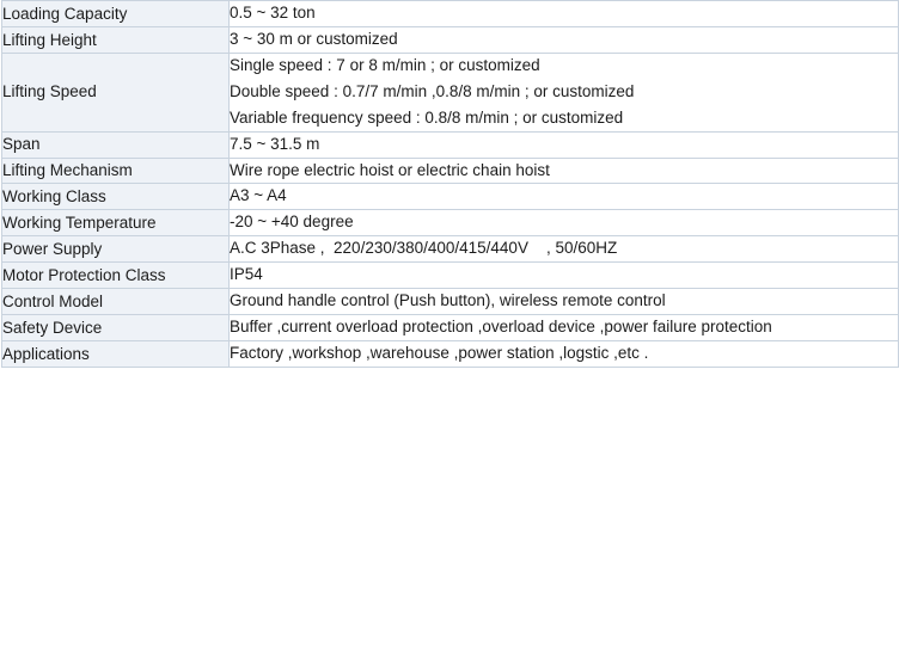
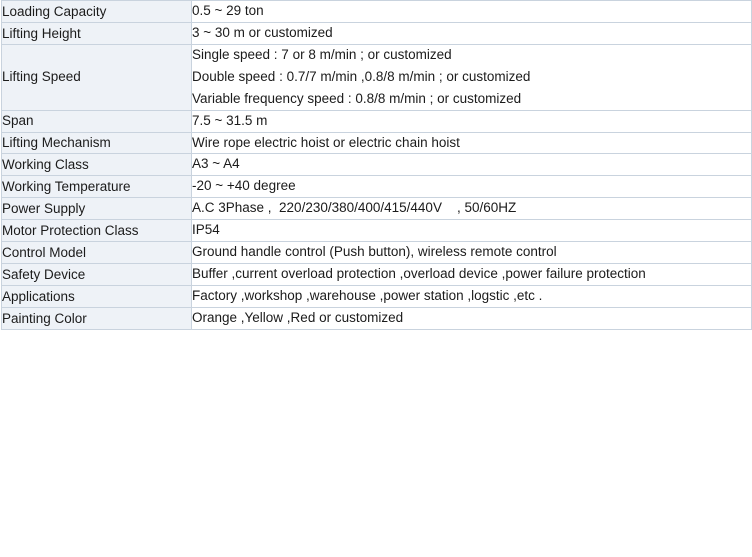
- Loading Capacity	0.5 ~ 32 ton
+ Loading Capacity	0.5 ~ 29 ton
  Lifting Height	3 ~ 30 m or customized
  Lifting Speed	Single speed : 7 or 8 m/min ; or customizedDouble speed : 0.7/7 m/min ,0.8/8 m/min ; or customizedVariable frequency speed : 0.8/8 m/min ; or customized
  Span	7.5 ~ 31.5 m
  Lifting Mechanism	Wire rope electric hoist or electric chain hoist
  Working Class	A3 ~ A4
  Working Temperature	-20 ~ +40 degree
  Power Supply	A.C 3Phase , 220/230/380/400/415/440V , 50/60HZ
  Motor Protection Class	IP54
  Control Model	Ground handle control (Push button), wireless remote control
  Safety Device	Buffer ,current overload protection ,overload device ,power failure protection
  Applications	Factory ,workshop ,warehouse ,power station ,logstic ,etc .
+ Painting Color	Orange ,Yellow ,Red or customized
